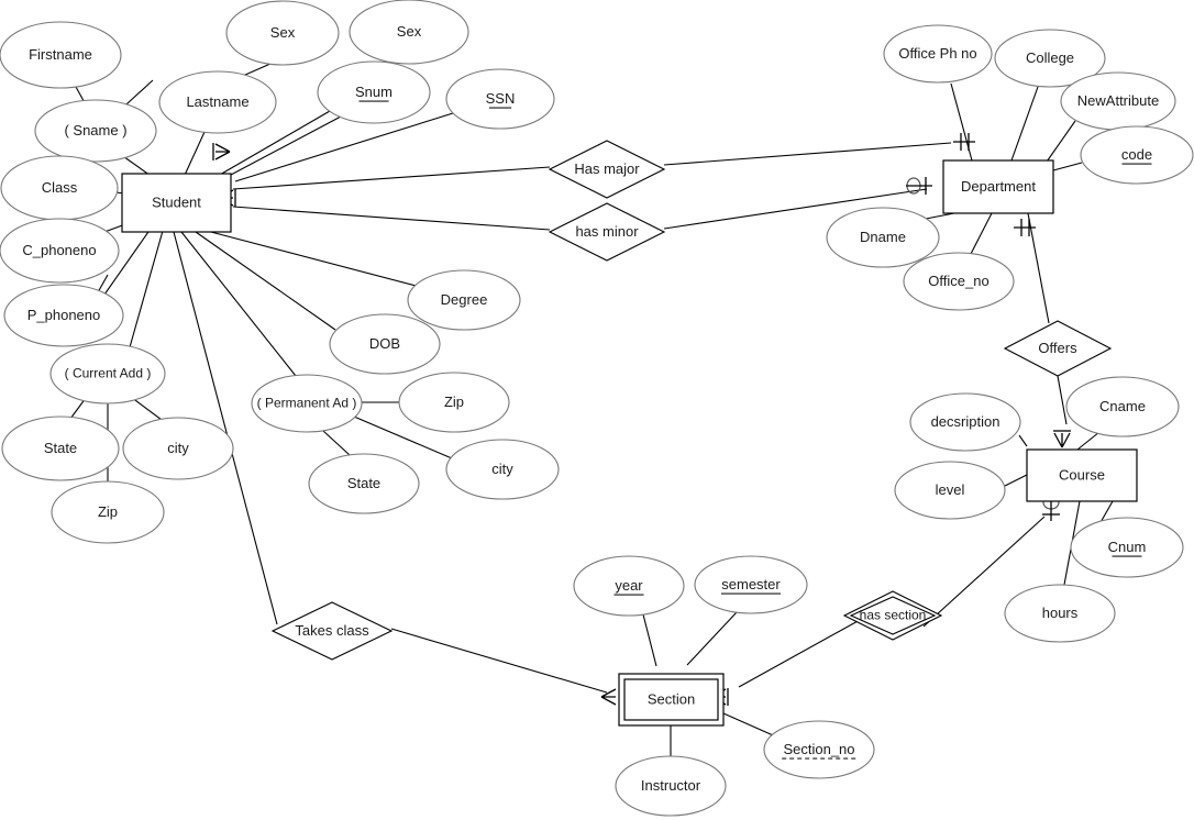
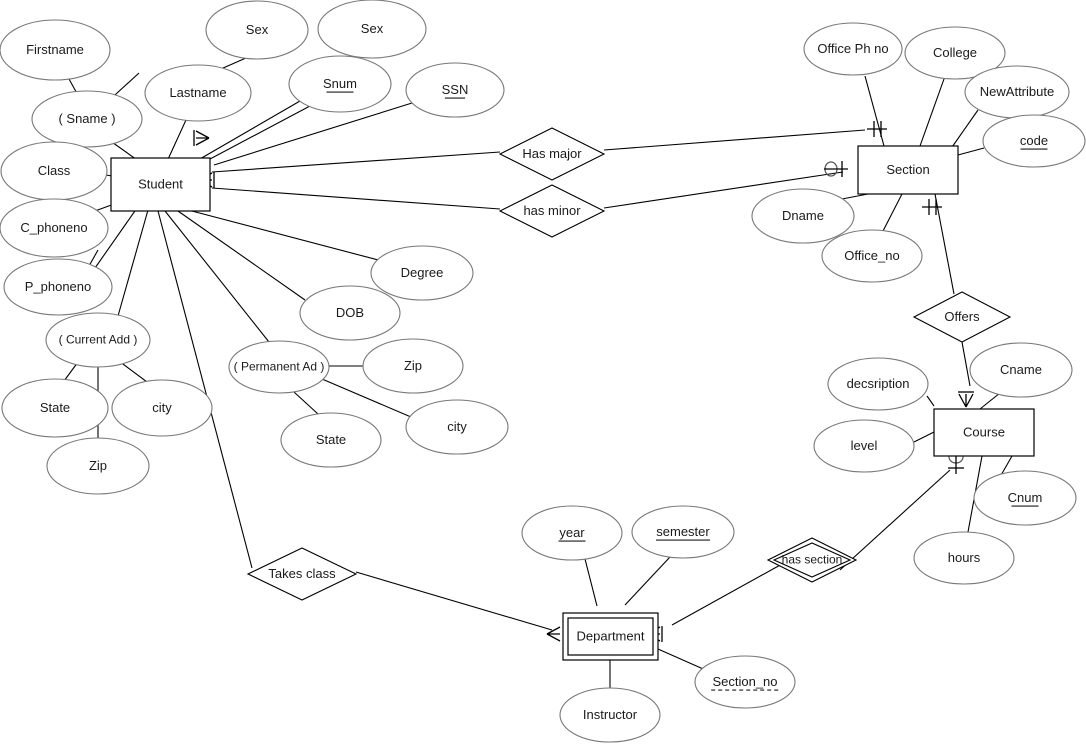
  Firstname
  Sex
  Sex
  Lastname
  Snum
  SSN
  ( Sname )
  Class
  C_phoneno
  P_phoneno
  ( Current Add )
  State
  city
  Zip
  Degree
  DOB
  ( Permanent Ad )
  Zip
  city
  State
  Office Ph no
  College
  NewAttribute
  code
  Dname
  Office_no
  decsription
  Cname
  level
  Cnum
  hours
  year
  semester
  Section_no
  Instructor
  Has major
  has minor
  Offers
  Takes class
  has section
  Student
- Department
+ Section
  Course
- Section
+ Department
